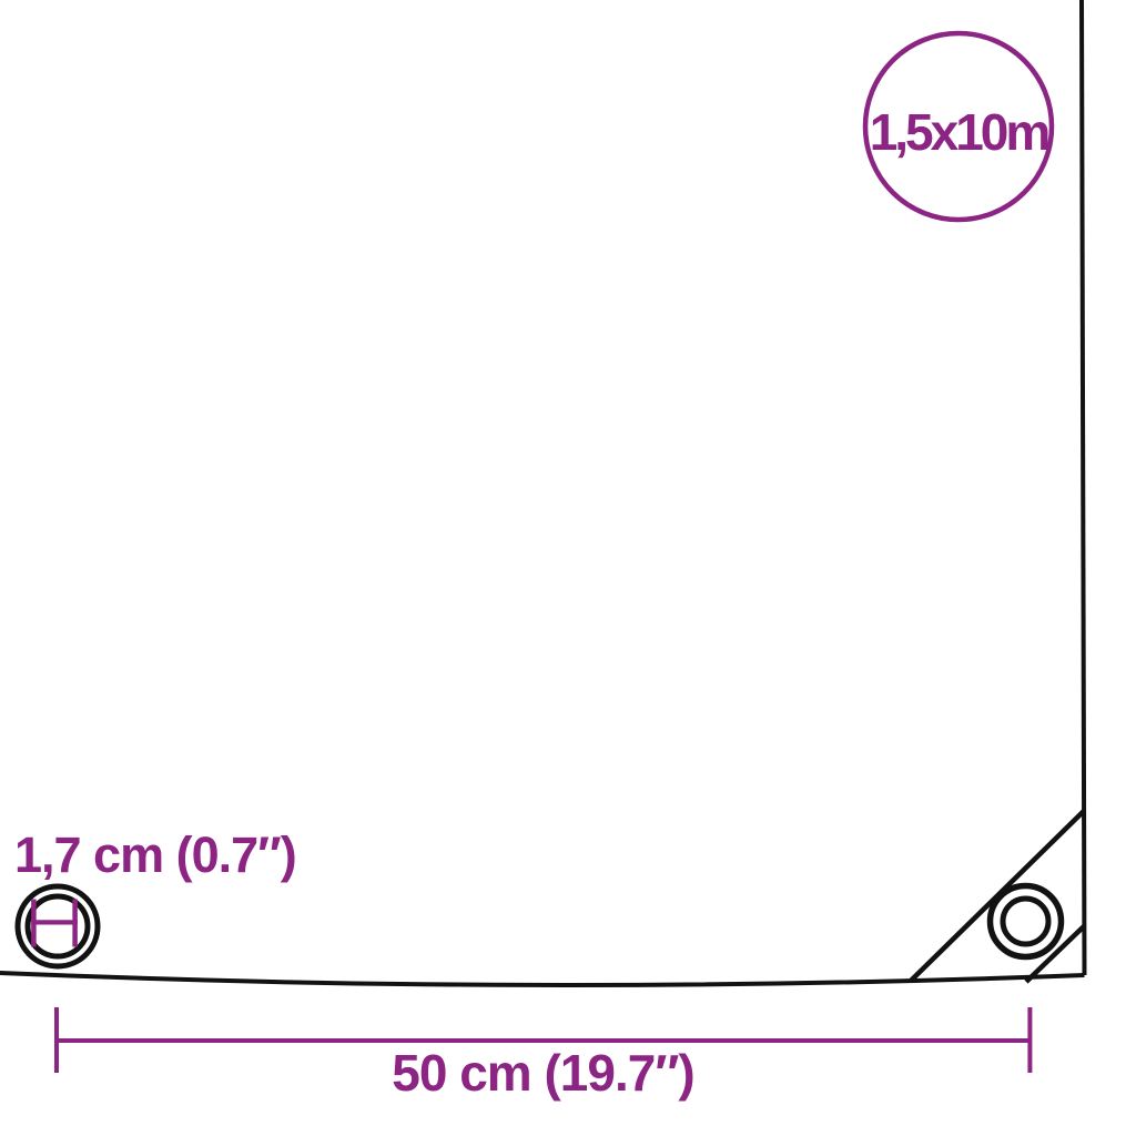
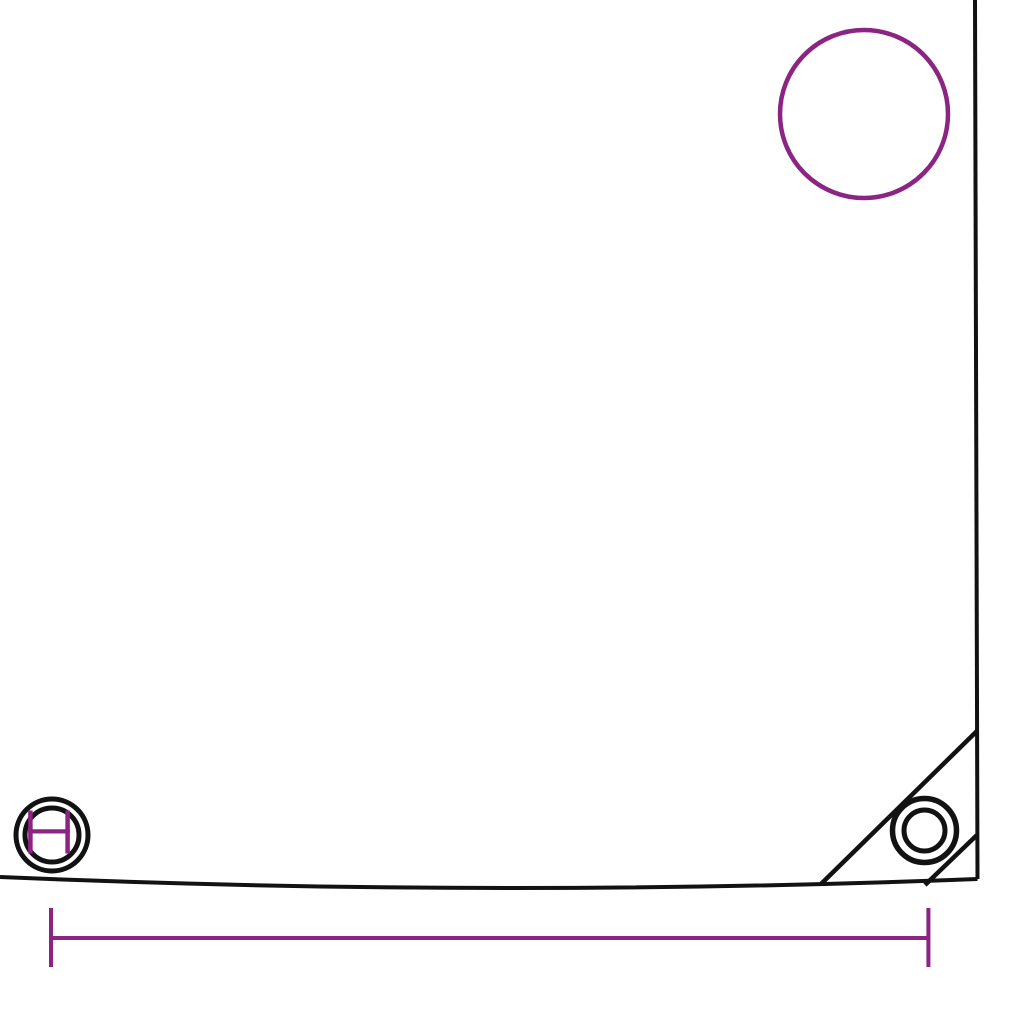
- 1,5x10m
- 1,7 cm (0.7″)
- 50 cm (19.7″)
